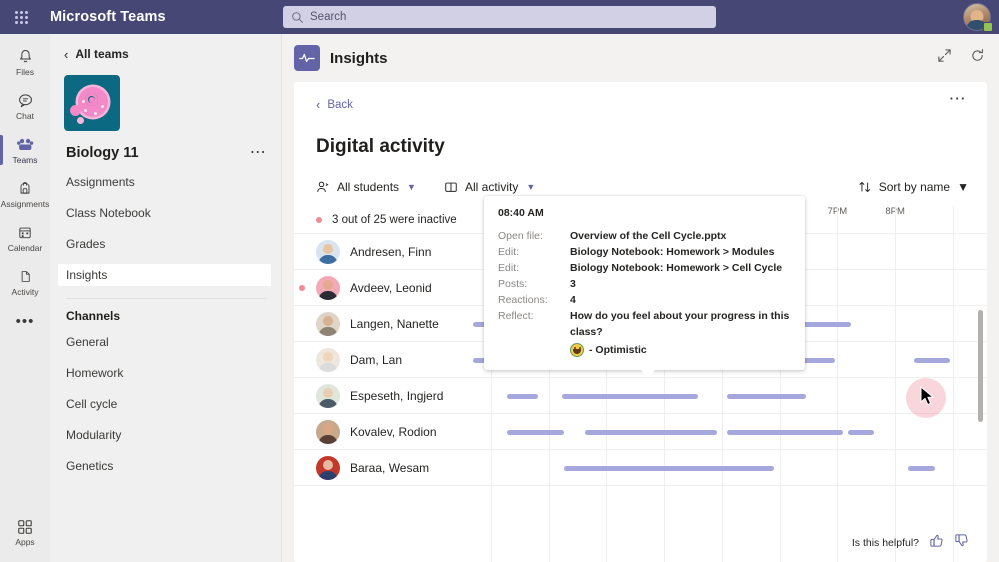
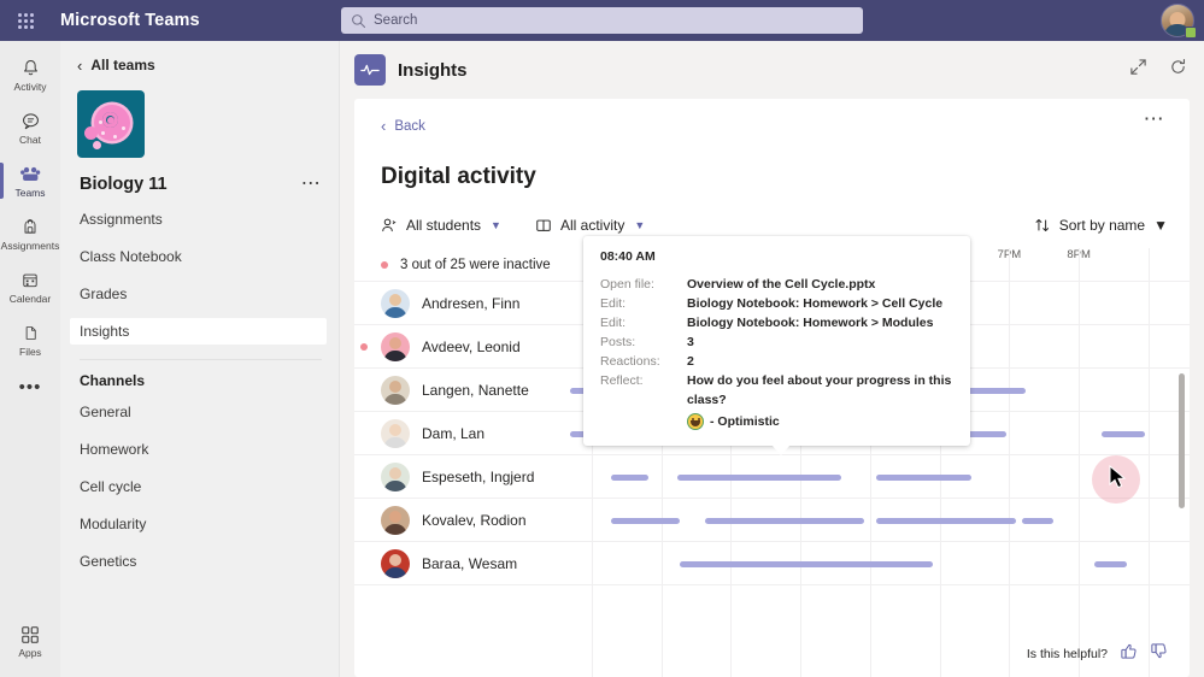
  Microsoft Teams
  Search
- Files
+ Activity
  Chat
  Teams
  Assignments
  Calendar
- Activity
+ Files
  •••
  Apps
  ‹
  All teams
  Biology 11
  ⋯
  Assignments
  Class Notebook
  Grades
  Insights
  Channels
  General
  Homework
  Cell cycle
  Modularity
  Genetics
  Insights
  ‹
  Back
  Digital activity
  ⋯
  All students
  ▼
  All activity
  ▼
  Sort by name
  ▼
  7PM
  8PM
  3 out of 25 were inactive
  Andresen, Finn
  Avdeev, Leonid
  Langen, Nanette
  Dam, Lan
  Espeseth, Ingjerd
  Kovalev, Rodion
  Baraa, Wesam
  Is this helpful?
  08:40 AM
  Open file:
  Overview of the Cell Cycle.pptx
  Edit:
- Biology Notebook: Homework > Modules
+ Biology Notebook: Homework > Cell Cycle
  Edit:
- Biology Notebook: Homework > Cell Cycle
+ Biology Notebook: Homework > Modules
  Posts:
  3
  Reactions:
- 4
+ 2
  Reflect:
  How do you feel about your progress in this class?
  - Optimistic
